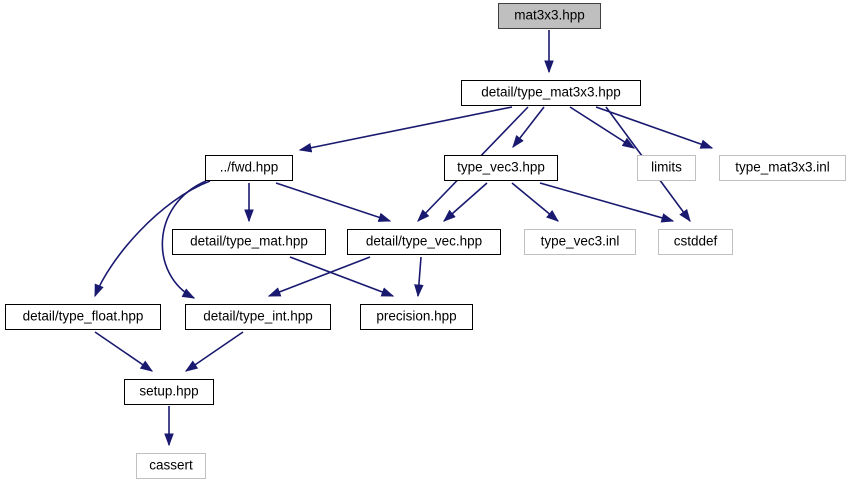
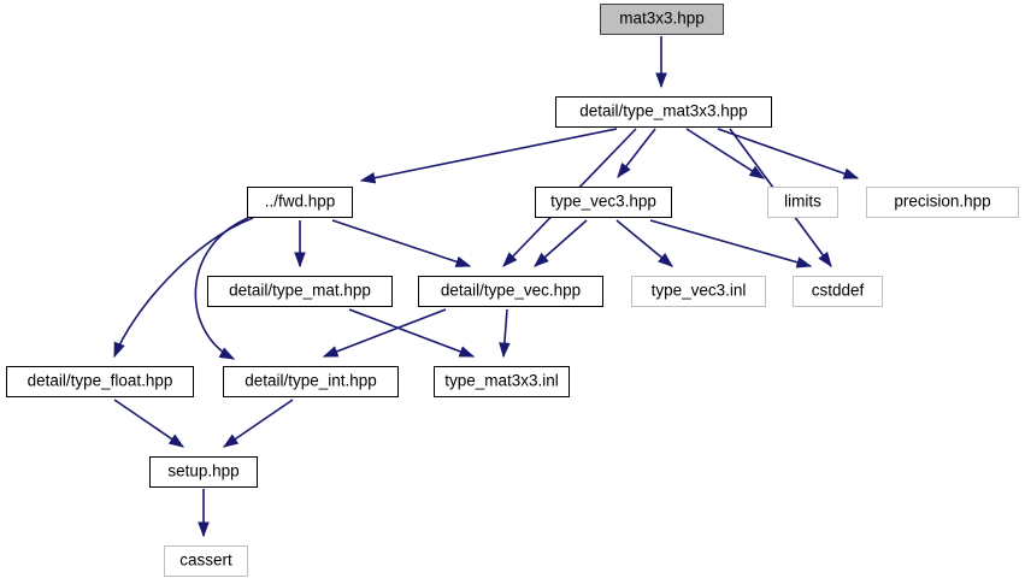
  mat3x3.hpp
  detail/type_mat3x3.hpp
  ../fwd.hpp
  type_vec3.hpp
  limits
- type_mat3x3.inl
+ precision.hpp
  detail/type_mat.hpp
  detail/type_vec.hpp
  type_vec3.inl
  cstddef
  detail/type_float.hpp
  detail/type_int.hpp
- precision.hpp
+ type_mat3x3.inl
  setup.hpp
  cassert
